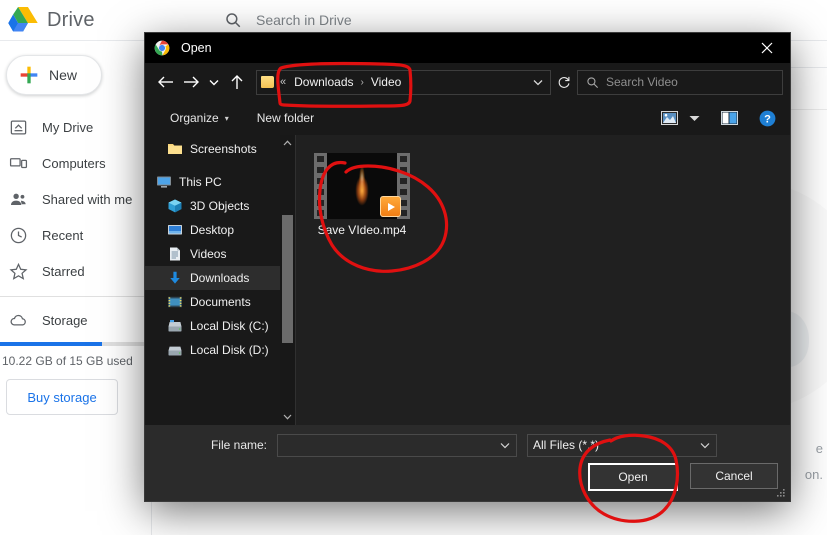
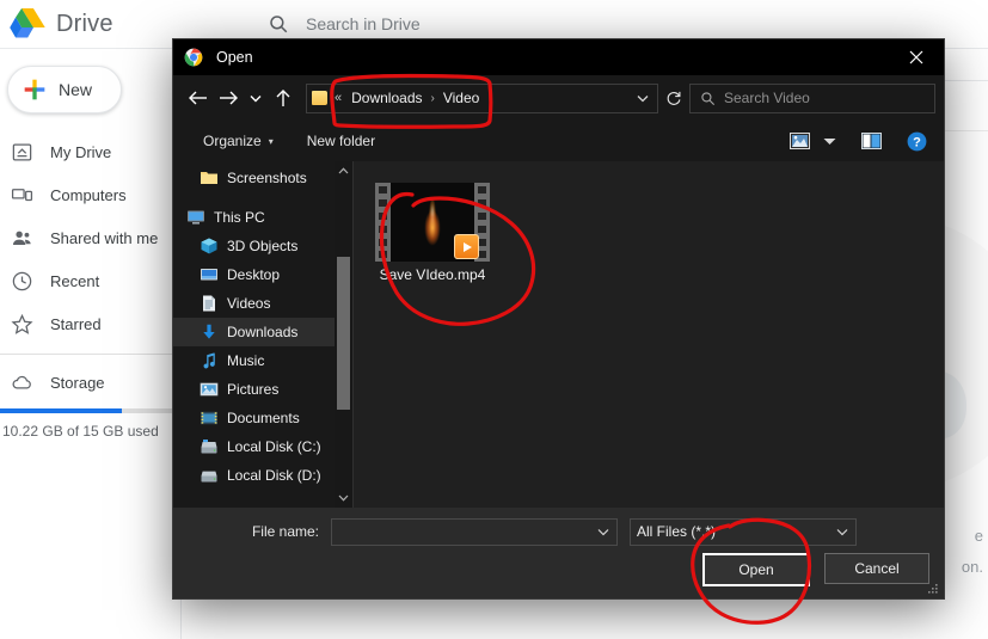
  Drive
  Search in Drive
  New
  My Drive
  Computers
  Shared with me
  Recent
  Starred
  Storage
  10.22 GB of 15 GB used
- Buy storage
  e
  on.
  Open
  «
  Downloads
  ›
  Video
  Search Video
  Organize
  ▾
  New folder
  ?
  Screenshots
  This PC
  3D Objects
  Desktop
  Videos
  Downloads
+ Music
+ Pictures
  Documents
  Local Disk (C:)
  Local Disk (D:)
  Save VIdeo.mp4
  File name:
  All Files (*.
  Open
  Cancel
